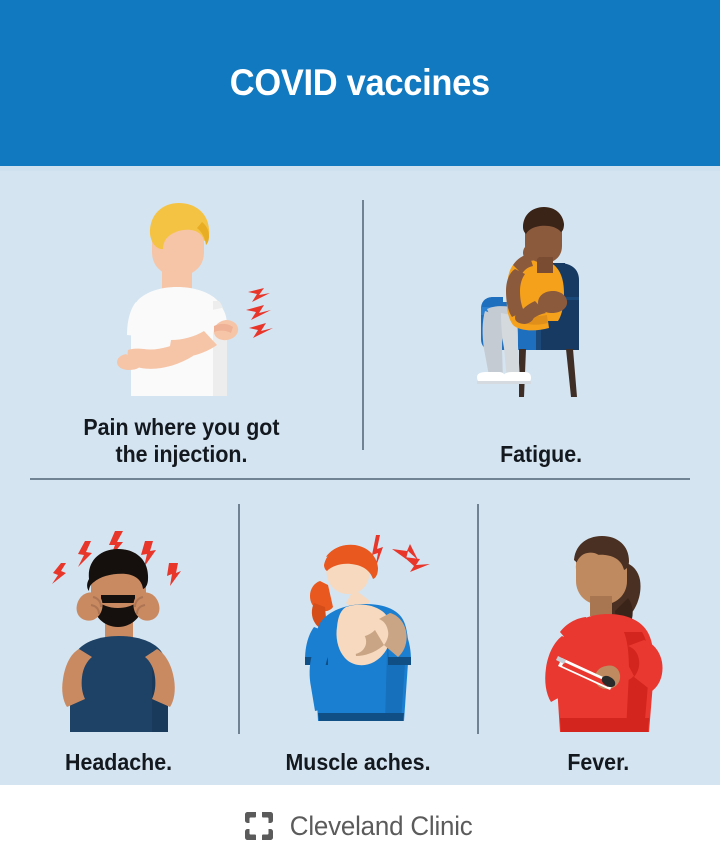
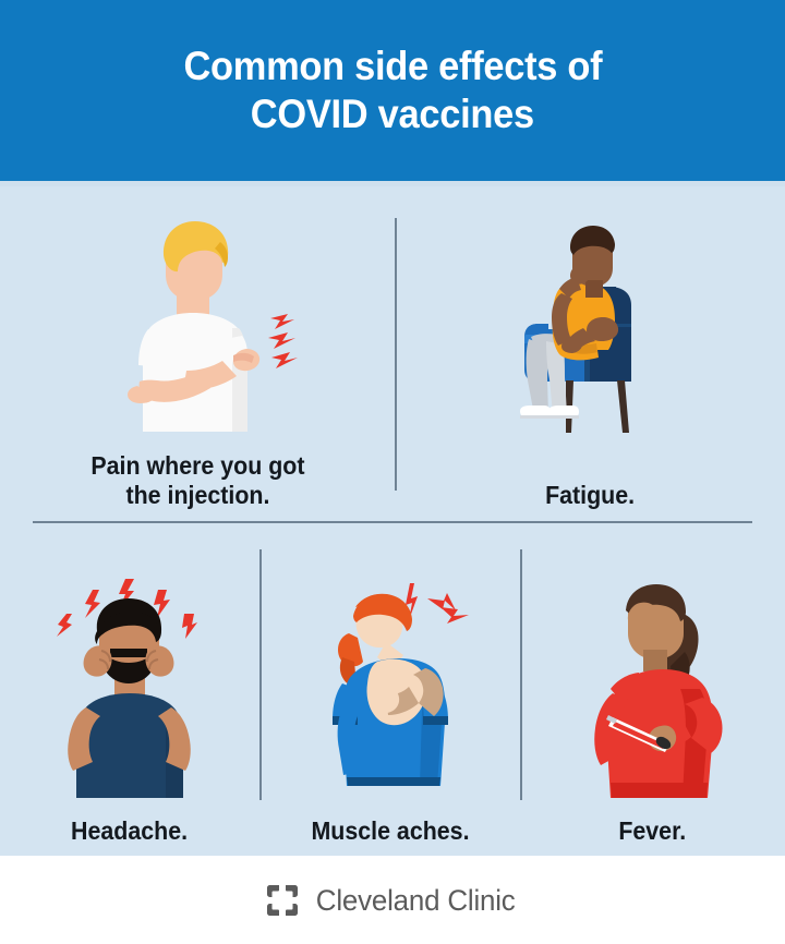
+ Common side effects of
  COVID vaccines
  Pain where you got
  the injection.
  Fatigue.
  Headache.
  Muscle aches.
  Fever.
  Cleveland Clinic
